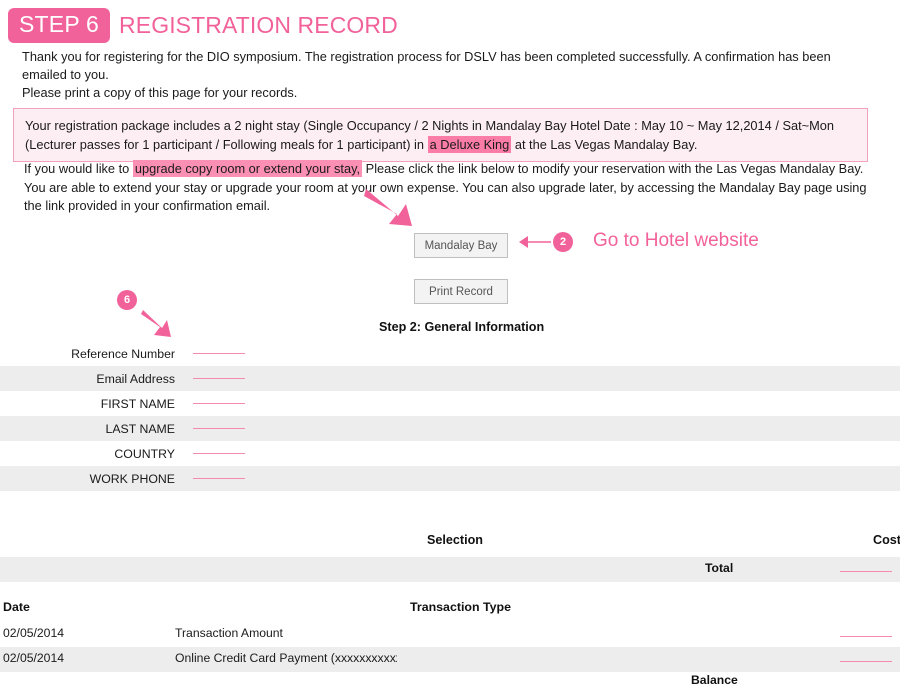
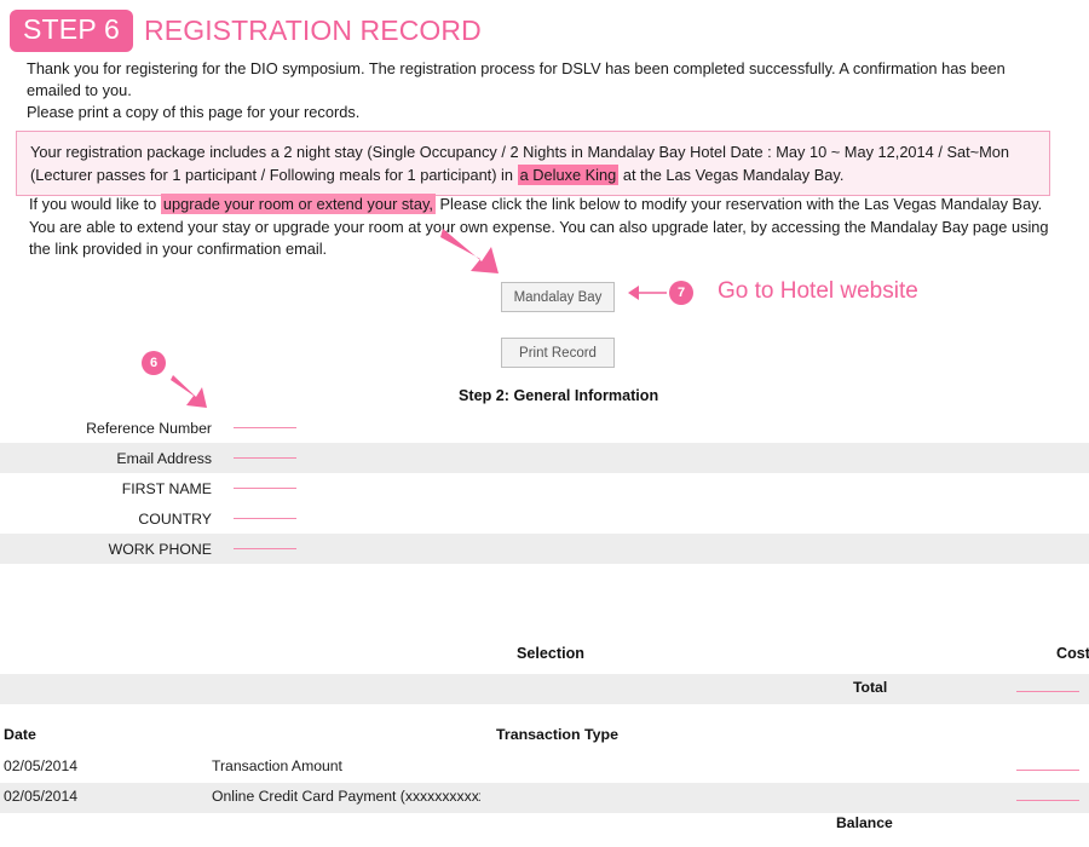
  STEP 6
  REGISTRATION RECORD
  Thank you for registering for the DIO symposium. The registration process for DSLV has been completed successfully. A confirmation has been emailed to you.
  Please print a copy of this page for your records.
  Your registration package includes a 2 night stay (Single Occupancy / 2 Nights in Mandalay Bay Hotel Date : May 10 ~ May 12,2014 / Sat~Mon (Lecturer passes for 1 participant / Following meals for 1 participant) in a Deluxe King at the Las Vegas Mandalay Bay.
- If you would like to upgrade copy room or extend your stay, Please click the link below to modify your reservation with the Las Vegas Mandalay Bay. You are able to extend your stay or upgrade your room at your own expense. You can also upgrade later, by accessing the Mandalay Bay page using the link provided in your confirmation email.
+ If you would like to upgrade your room or extend your stay, Please click the link below to modify your reservation with the Las Vegas Mandalay Bay. You are able to extend your stay or upgrade your room at your own expense. You can also upgrade later, by accessing the Mandalay Bay page using the link provided in your confirmation email.
  Mandalay Bay
- 2
+ 7
  Go to Hotel website
  Print Record
  6
  Step 2: General Information
  Reference Number
  Email Address
  FIRST NAME
- LAST NAME
  COUNTRY
  WORK PHONE
  Selection
  Cost
  Total
  Date
  Transaction Type
  02/05/2014
  Transaction Amount
  02/05/2014
  Online Credit Card Payment (xxxxxxxxxx
  Balance
